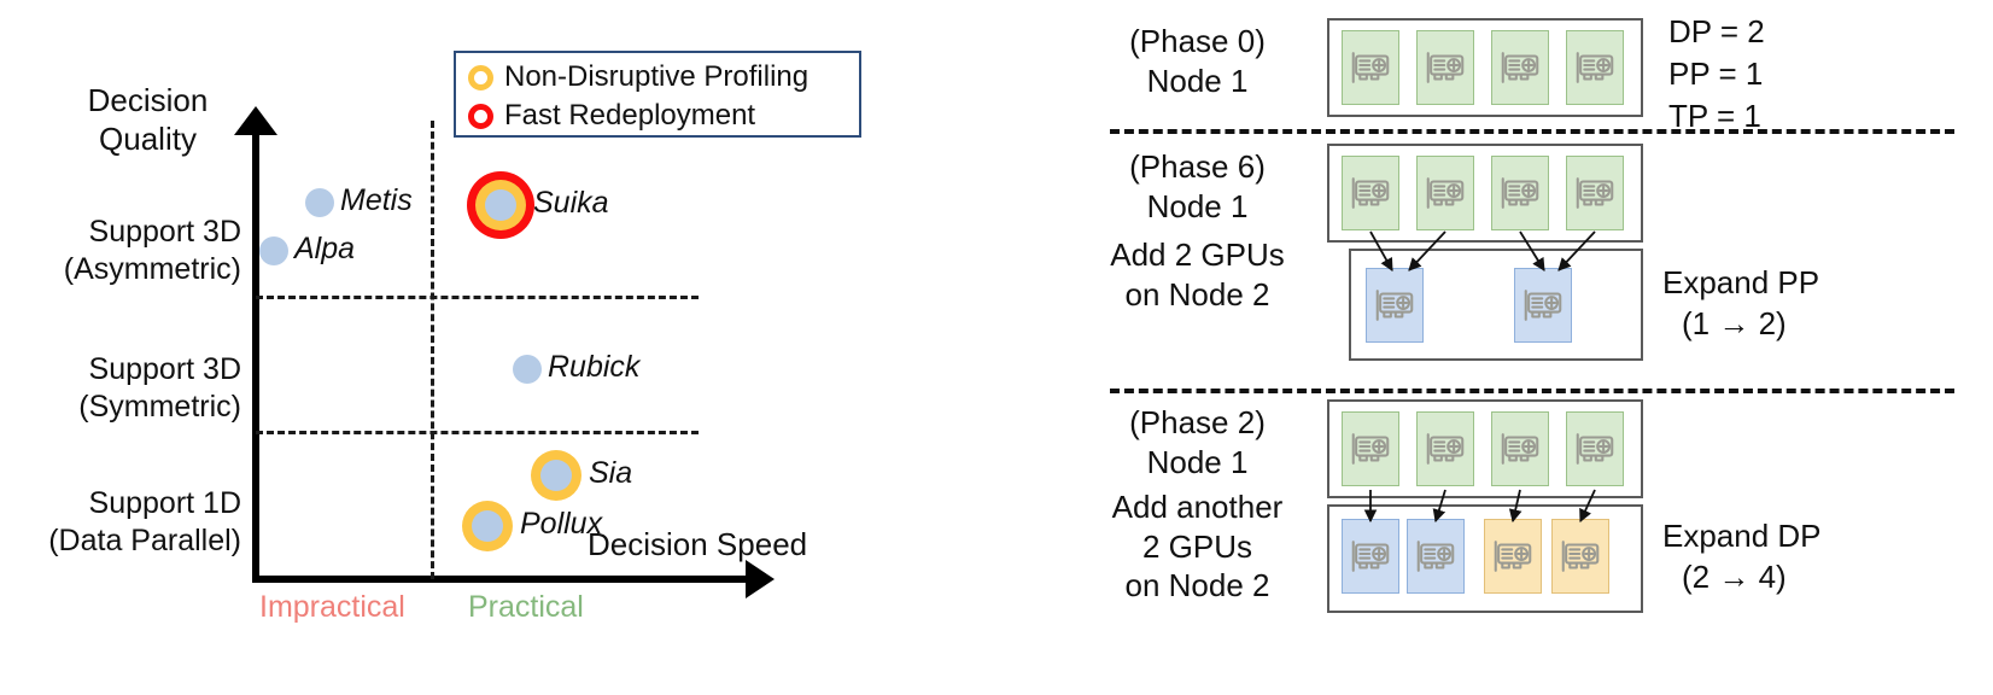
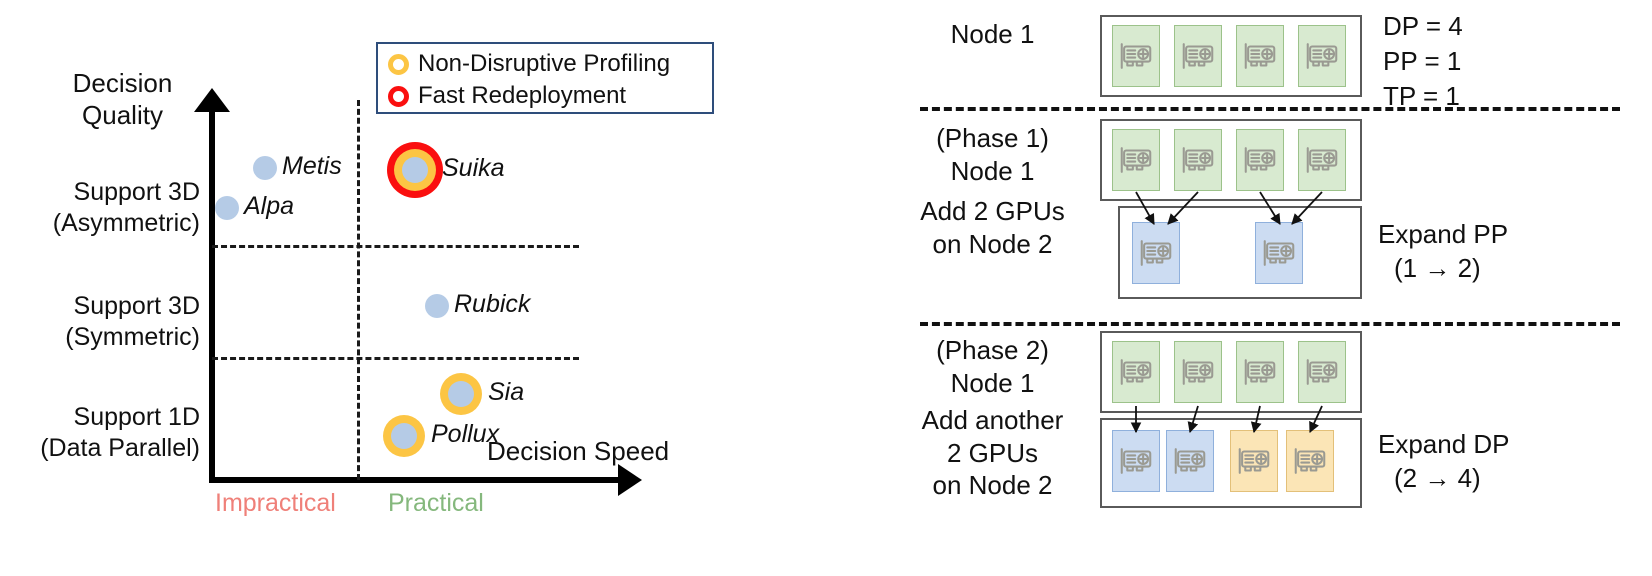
  Decision
  Quality
  Support 3D
  (Asymmetric)
  Support 3D
  (Symmetric)
  Support 1D
  (Data Parallel)
  Decision Speed
  Impractical
  Practical
  Metis
  Alpa
  Suika
  Rubick
  Sia
  Pollux
  Non-Disruptive Profiling
  Fast Redeployment
- (Phase 0)
  Node 1
- DP = 2
+ DP = 4
  PP = 1
  TP = 1
- (Phase 6)
+ (Phase 1)
  Node 1
  Add 2 GPUs
  on Node 2
  Expand PP
  (1 → 2)
  (Phase 2)
  Node 1
  Add another
  2 GPUs
  on Node 2
  Expand DP
  (2 → 4)
